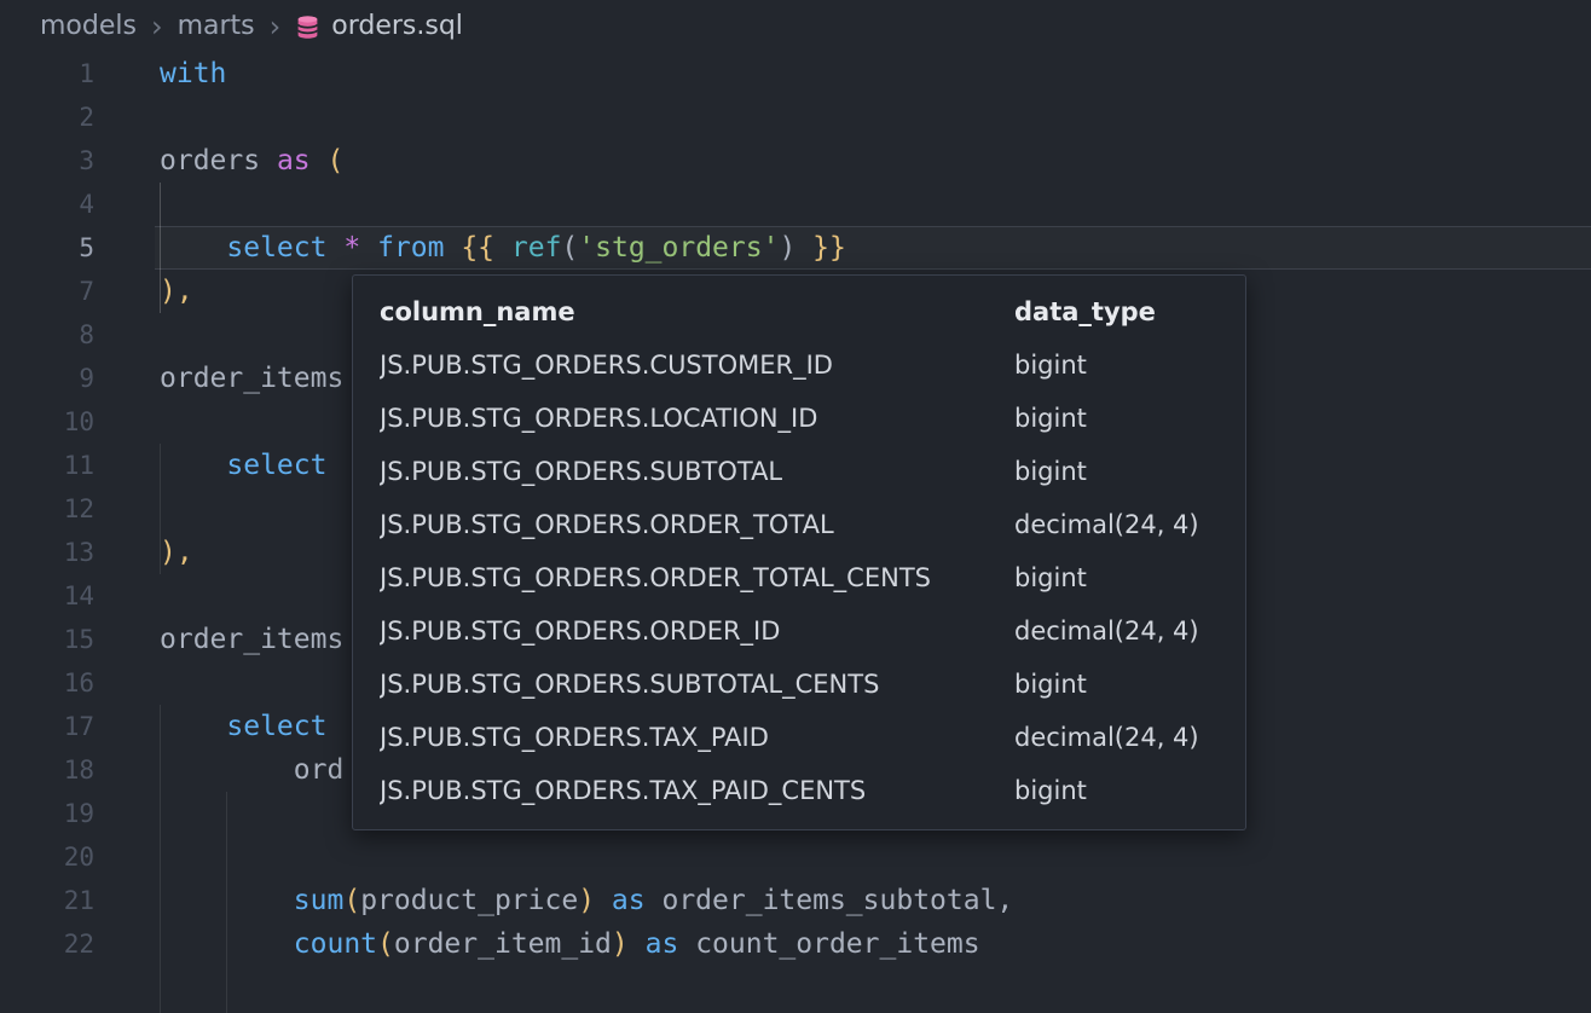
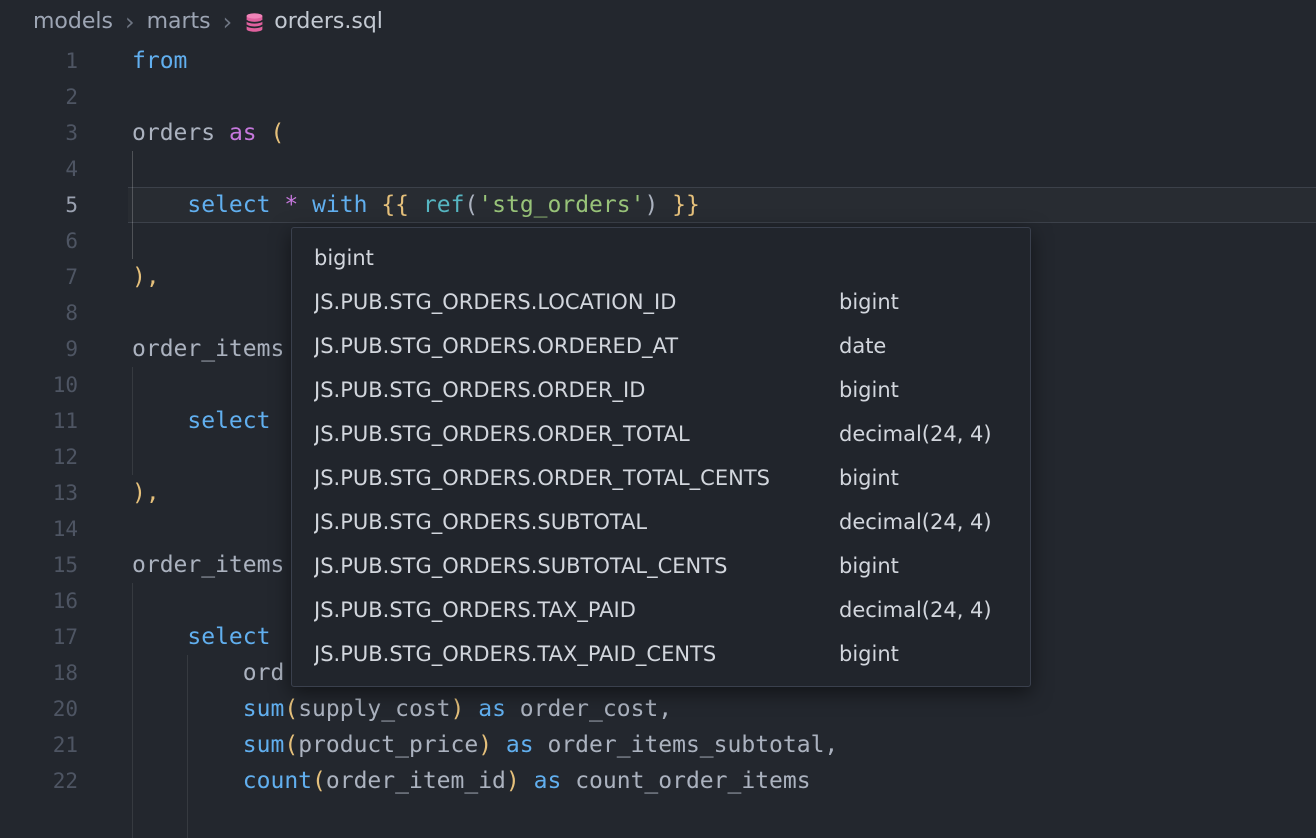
  models
  ›
  marts
  ›
  orders.sql
  1
- with
+ from
  2
  3
  orders as (
  4
  5
- select * from {{ ref('stg_orders') }}
+ select * with {{ ref('stg_orders') }}
+ 6
  7
  ),
  8
  9
  order_items
  10
  11
  select
  12
  13
  ),
  14
  15
  order_items
  16
  17
  select
  18
  ord
- 19
  20
+ sum(supply_cost) as order_cost,
  21
  sum(product_price) as order_items_subtotal,
  22
  count(order_item_id) as count_order_items
- column_name
- data_type
- JS.PUB.STG_ORDERS.CUSTOMER_ID
  bigint
  JS.PUB.STG_ORDERS.LOCATION_ID
  bigint
+ JS.PUB.STG_ORDERS.ORDERED_AT
+ date
- JS.PUB.STG_ORDERS.SUBTOTAL
+ JS.PUB.STG_ORDERS.ORDER_ID
  bigint
  JS.PUB.STG_ORDERS.ORDER_TOTAL
  decimal(24, 4)
  JS.PUB.STG_ORDERS.ORDER_TOTAL_CENTS
  bigint
- JS.PUB.STG_ORDERS.ORDER_ID
+ JS.PUB.STG_ORDERS.SUBTOTAL
  decimal(24, 4)
  JS.PUB.STG_ORDERS.SUBTOTAL_CENTS
  bigint
  JS.PUB.STG_ORDERS.TAX_PAID
  decimal(24, 4)
  JS.PUB.STG_ORDERS.TAX_PAID_CENTS
  bigint
